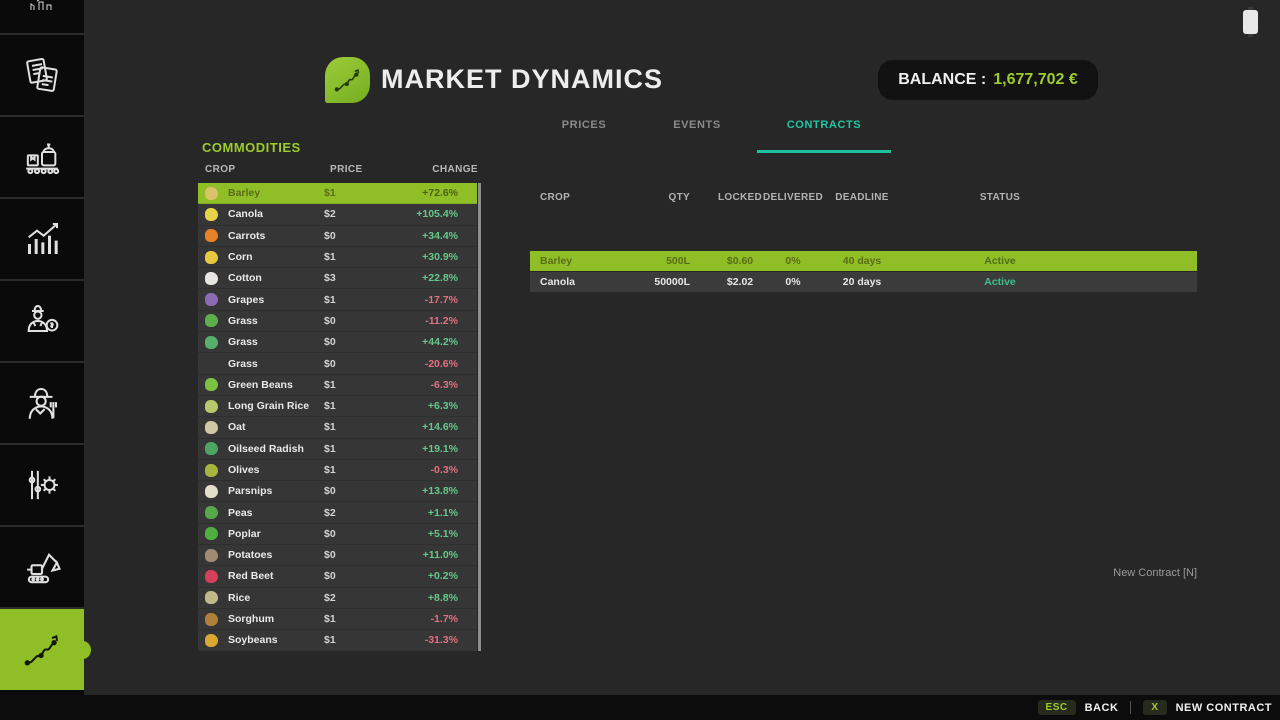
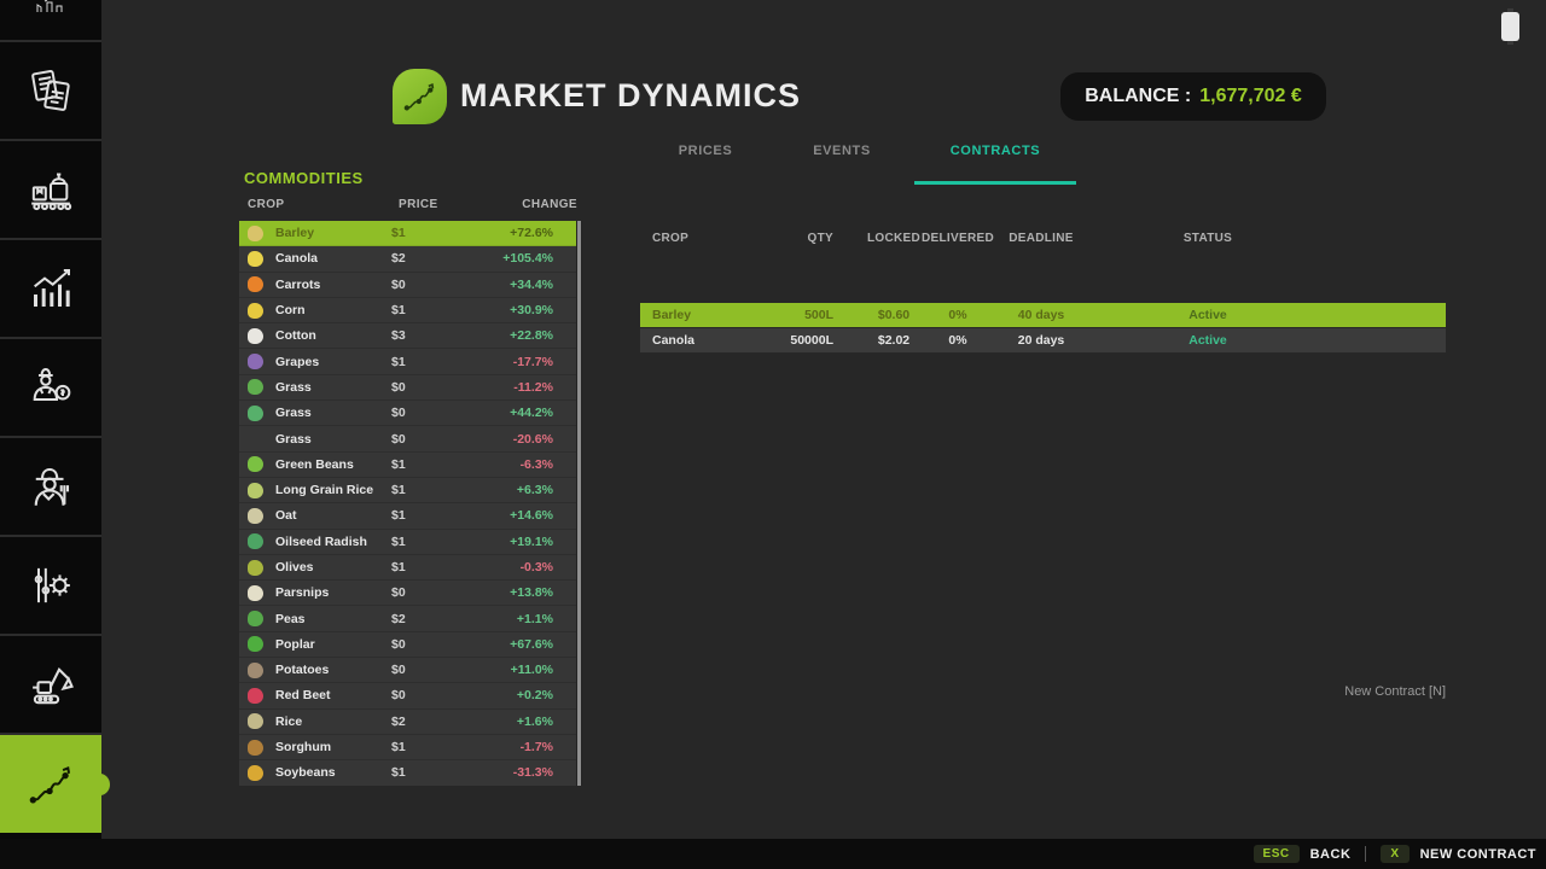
  MARKET DYNAMICS
  BALANCE :
  1,677,702 €
  PRICES
  EVENTS
  CONTRACTS
  COMMODITIES
  CROP
  PRICE
  CHANGE
  Barley
  $1
  +72.6%
  Canola
  $2
  +105.4%
  Carrots
  $0
  +34.4%
  Corn
  $1
  +30.9%
  Cotton
  $3
  +22.8%
  Grapes
  $1
  -17.7%
  Grass
  $0
  -11.2%
  Grass
  $0
  +44.2%
  Grass
  $0
  -20.6%
  Green Beans
  $1
  -6.3%
  Long Grain Rice
  $1
  +6.3%
  Oat
  $1
  +14.6%
  Oilseed Radish
  $1
  +19.1%
  Olives
  $1
  -0.3%
  Parsnips
  $0
  +13.8%
  Peas
  $2
  +1.1%
  Poplar
  $0
- +5.1%
+ +67.6%
  Potatoes
  $0
  +11.0%
  Red Beet
  $0
  +0.2%
  Rice
  $2
- +8.8%
+ +1.6%
  Sorghum
  $1
  -1.7%
  Soybeans
  $1
  -31.3%
  CROP
  QTY
  LOCKED
  DELIVERED
  DEADLINE
  STATUS
  Barley
  500L
  $0.60
  0%
  40 days
  Active
  Canola
  50000L
  $2.02
  0%
  20 days
  Active
  New Contract [N]
  ESC
  BACK
  X
  NEW CONTRACT
